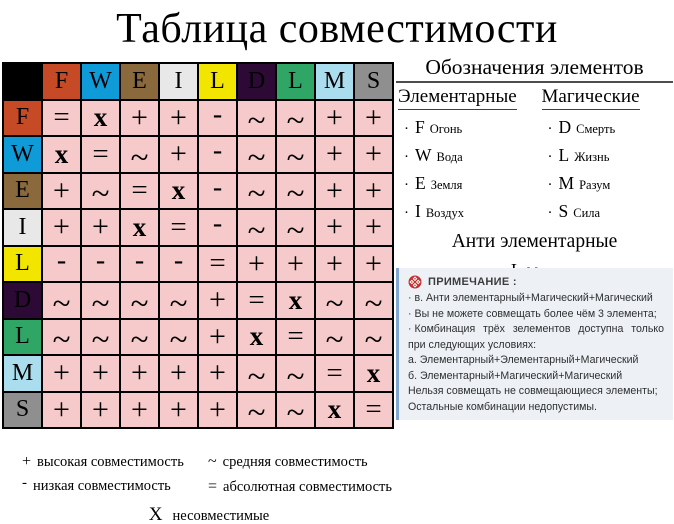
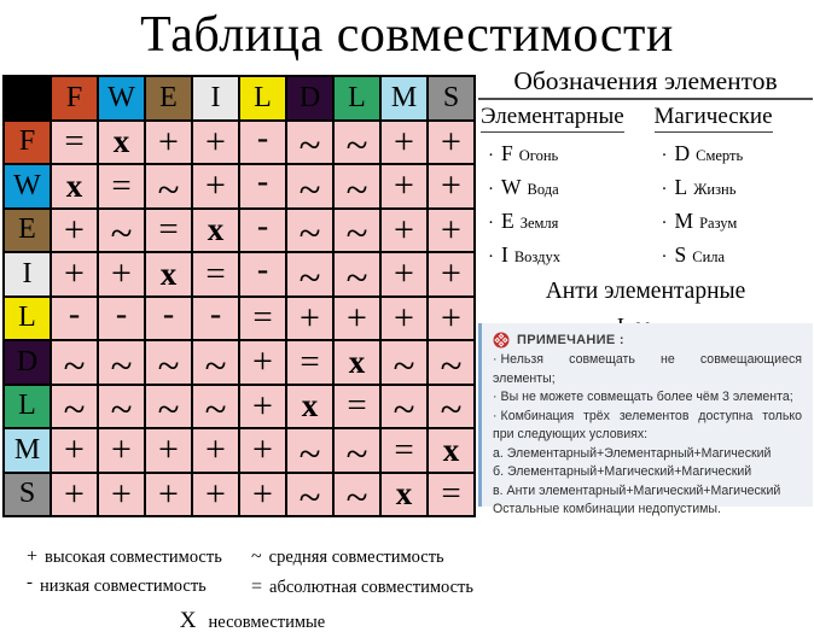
  Таблица совместимости
  	F	W	E	I	L	D	L	M	S
  F	=	x	+	+	-	~	~	+	+
  W	x	=	~	+	-	~	~	+	+
  E	+	~	=	x	-	~	~	+	+
  I	+	+	x	=	-	~	~	+	+
  L	-	-	-	-	=	+	+	+	+
  D	~	~	~	~	+	=	x	~	~
  L	~	~	~	~	+	x	=	~	~
  M	+	+	+	+	+	~	~	=	x
  S	+	+	+	+	+	~	~	x	=
  Обозначения элементов
  Элементарные
  ·
  F
  Огонь
  ·
  W
  Вода
  ·
  E
  Земля
  ·
  I
  Воздух
  Магические
  ·
  D
  Смерть
  ·
  L
  Жизнь
  ·
  M
  Разум
  ·
  S
  Сила
  Анти элементарные
  ПРИМЕЧАНИЕ :
- · в. Анти элементарный+Магический+Магический
+ · Нельзя совмещать не совмещающиеся элементы;
  · Вы не можете совмещать более чём 3 элемента;
  · Комбинация трёх зелементов доступна только при следующих условиях:
  а. Элементарный+Элементарный+Магический
  б. Элементарный+Магический+Магический
- Нельзя совмещать не совмещающиеся элементы;
+ в. Анти элементарный+Магический+Магический
  Остальные комбинации недопустимы.
  +
  высокая совместимость
  ~
  средняя совместимость
  -
  низкая совместимость
  =
  абсолютная совместимость
  X несовместимые
